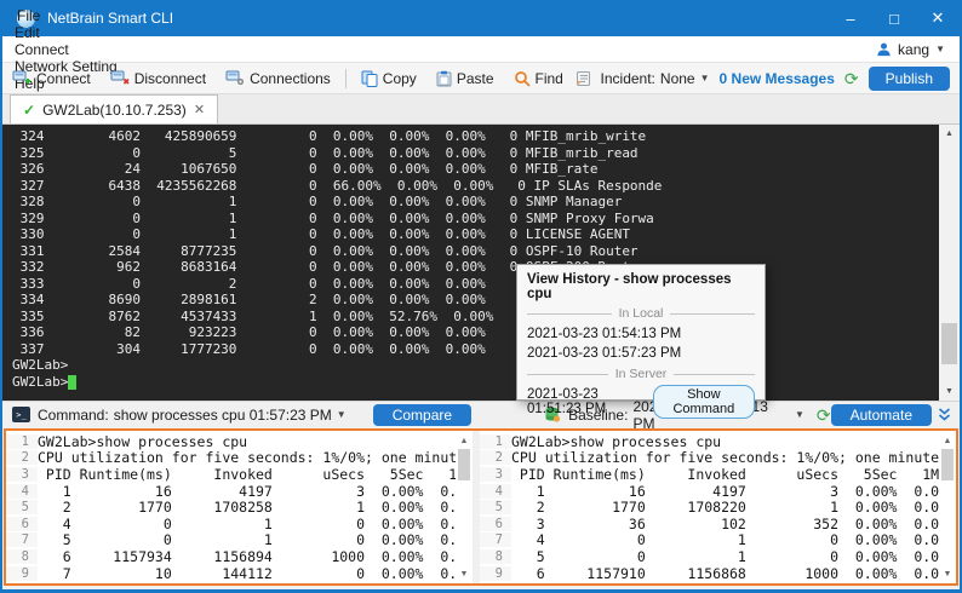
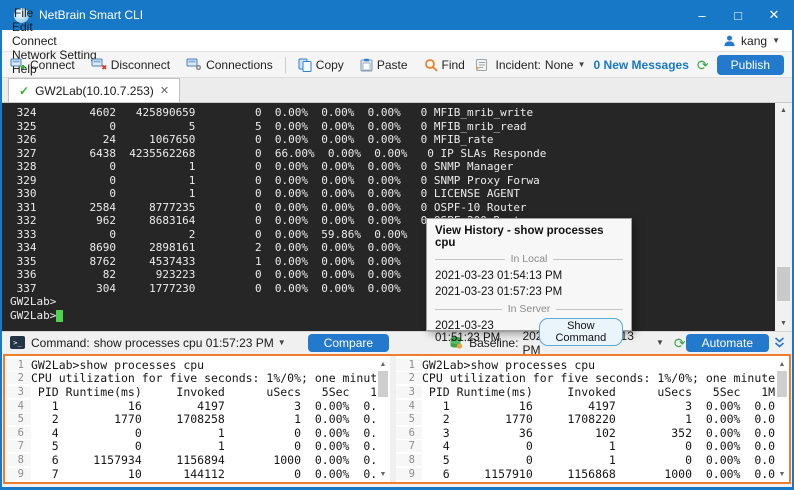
  NetBrain Smart CLI
  –
  □
  ✕
  File
  Edit
  Connect
  Network Setting
  Hlp
  kang
  ▼
  Connect
  Disconnect
  Connections
  Copy
  Paste
  Find
  Incident:
  None
  ▼
  0 New Messages
  ⟳
  Publish
  ✓
  GW2Lab(10.10.7.253)
  ✕
  324 4602 425890659 0 0.00% 0.00% 0.00% 0 MFIB_mrib_write
- 325 0 5 0 0.00% 0.00% 0.00% 0 MFIB_mrib_read
+ 325 0 5 5 0.00% 0.00% 0.00% 0 MFIB_mrib_read
  326 24 1067650 0 0.00% 0.00% 0.00% 0 MFIB_rate
  327 6438 4235562268 0 66.00% 0.00% 0.00% 0 IP SLAs Responde
  328 0 1 0 0.00% 0.00% 0.00% 0 SNMP Manager
  329 0 1 0 0.00% 0.00% 0.00% 0 SNMP Proxy Forwa
  330 0 1 0 0.00% 0.00% 0.00% 0 LICENSE AGENT
  331 2584 8777235 0 0.00% 0.00% 0.00% 0 OSPF-10 Router
- 333 0 2 0 0.00% 0.00% 0.00%
+ 333 0 2 0 0.00% 59.86% 0.00%
  334 8690 2898161 2 0.00% 0.00% 0.00%
- 335 8762 4537433 1 0.00% 52.76% 0.00%
+ 335 8762 4537433 1 0.00% 0.00% 0.00%
  336 82 923223 0 0.00% 0.00% 0.00%
  337 304 1777230 0 0.00% 0.00% 0.00%
  GW2Lab>
  GW2Lab>
  View History - show processes cpu
  In Local
  2021-03-23 01:54:13 PM
  2021-03-23 01:57:23 PM
  In Server
  2021-03-23 01:51:23 PM
  Show Command
  >_
  Command:
  show processes cpu 01:57:23 PM
  ▼
  Compare
  Baseline:
  ▼
  ⟳
  Automate
  1
  GW2Lab>show processes cpu
  2
  CPU utilization for five seconds: 1%/0%; one minut
  3
  PID Runtime(ms) Invoked uSecs 5Sec 1
  4
  1 16 4197 3 0.00% 0.
  5
  2 1770 1708258 1 0.00% 0.
  6
  4 0 1 0 0.00% 0.
  7
  5 0 1 0 0.00% 0.
  8
  6 1157934 1156894 1000 0.00% 0.
  9
  7 10 144112 0 0.00% 0.
  1
  GW2Lab>show processes cpu
  2
  CPU utilization for five seconds: 1%/0%; one minute
  3
  PID Runtime(ms) Invoked uSecs 5Sec 1M
  4
  1 16 4197 3 0.00% 0.0
  5
  2 1770 1708220 1 0.00% 0.0
  6
  3 36 102 352 0.00% 0.0
  7
  4 0 1 0 0.00% 0.0
  8
  5 0 1 0 0.00% 0.0
  9
  6 1157910 1156868 1000 0.00% 0.0
